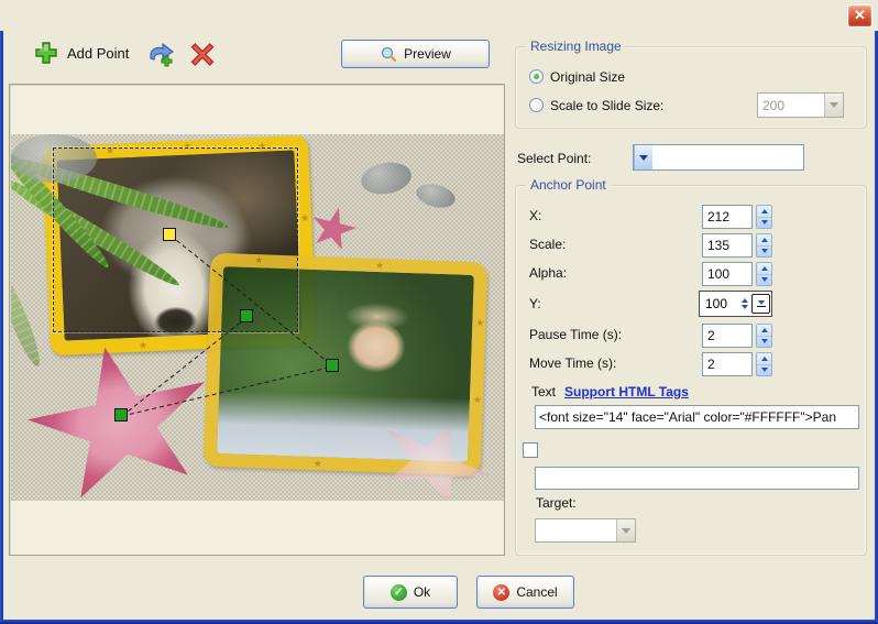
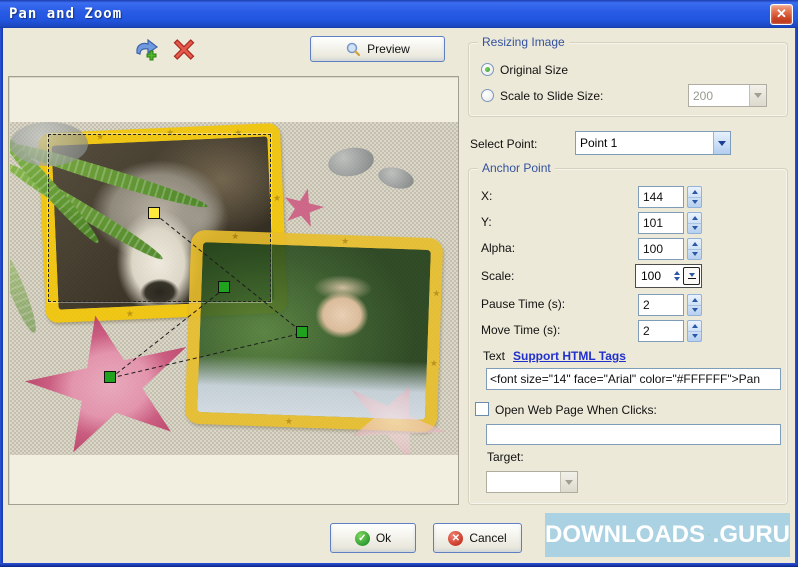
+ Pan and Zoom
  ✕
- Add Point
  Preview
  Resizing Image
  Original Size
  Scale to Slide Size:
  200
  Select Point:
+ Point 1
  Anchor Point
  X:
- 212
+ 144
- Scale:
+ Y:
- 135
+ 101
  Alpha:
  100
- Y:
+ Scale:
  100
  Pause Time (s):
  2
  Move Time (s):
  2
  Text
  Support HTML Tags
  <font size="14" face="Arial" color="#FFFFFF">Pan
+ Open Web Page When Clicks:
  Target:
  ✓
  Ok
  ✕
  Cancel
+ DOWNLOADS
+ .GURU
